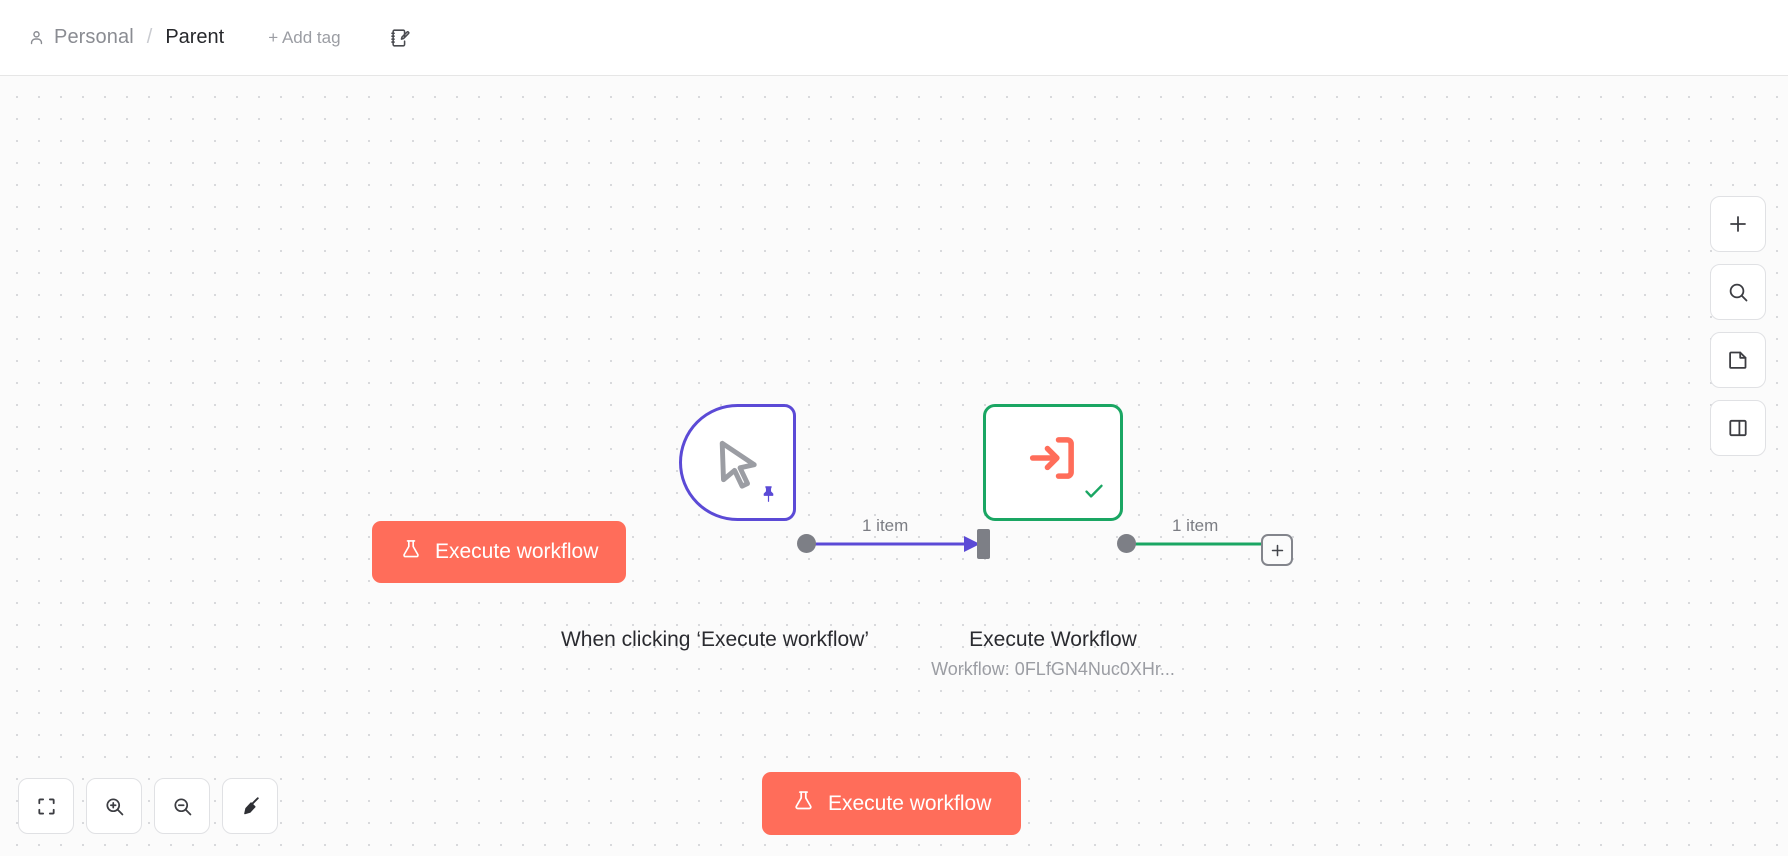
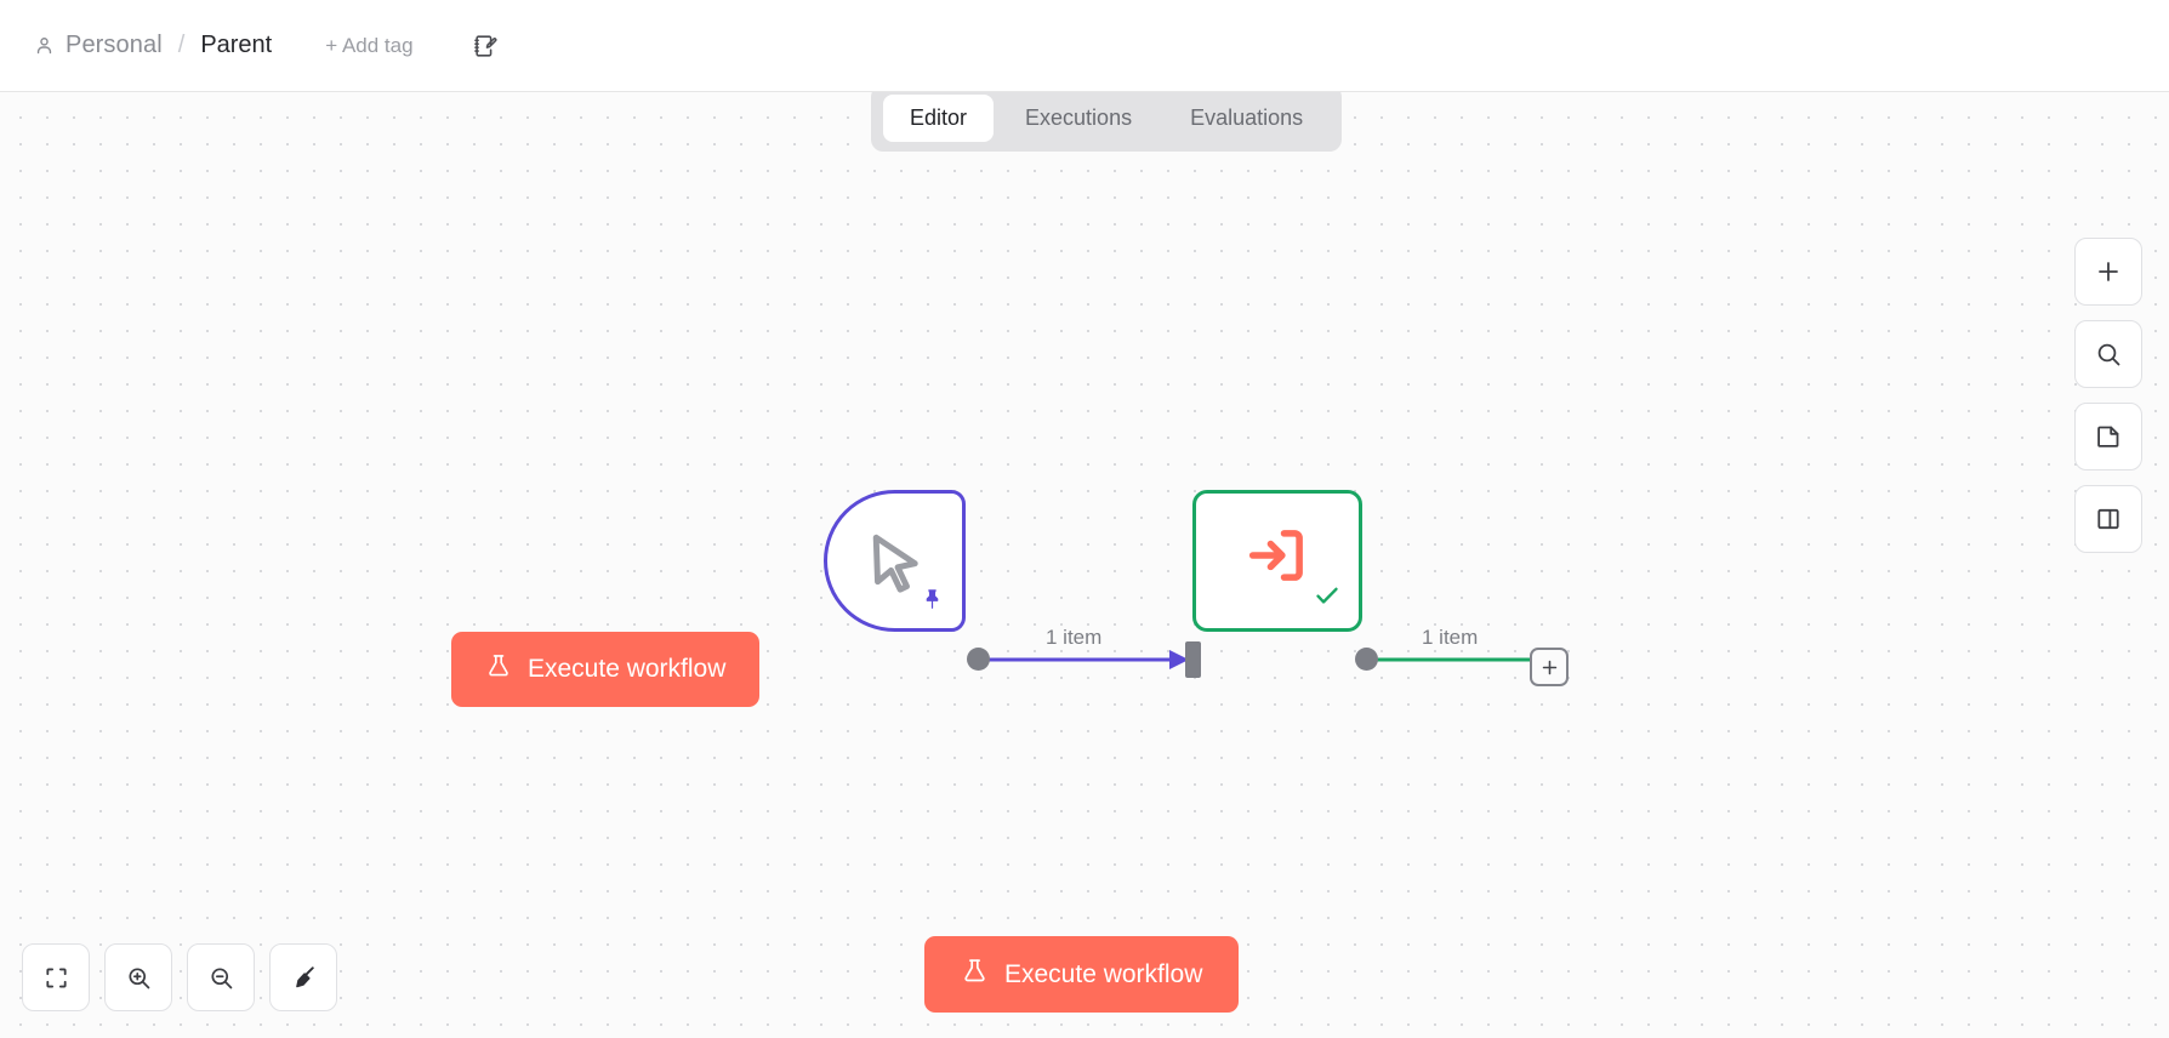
  Personal
  /
  Parent
  + Add tag
+ Editor
+ Executions
+ Evaluations
  1 item
  1 item
- When clicking ‘Execute workflow’
- Execute Workflow
- Workflow: 0FLfGN4Nuc0XHr...
  Execute workflow
  Execute workflow
